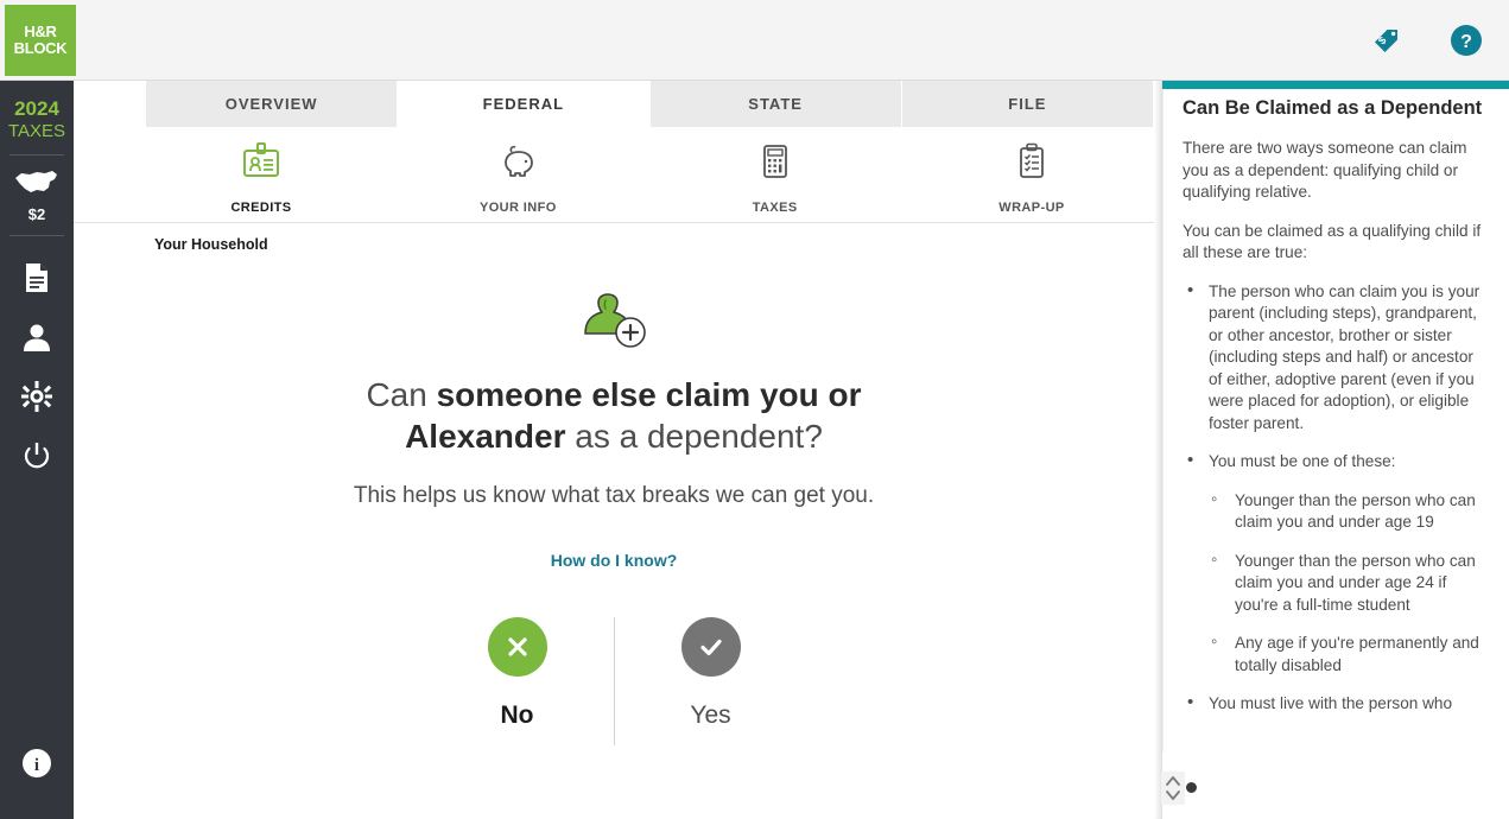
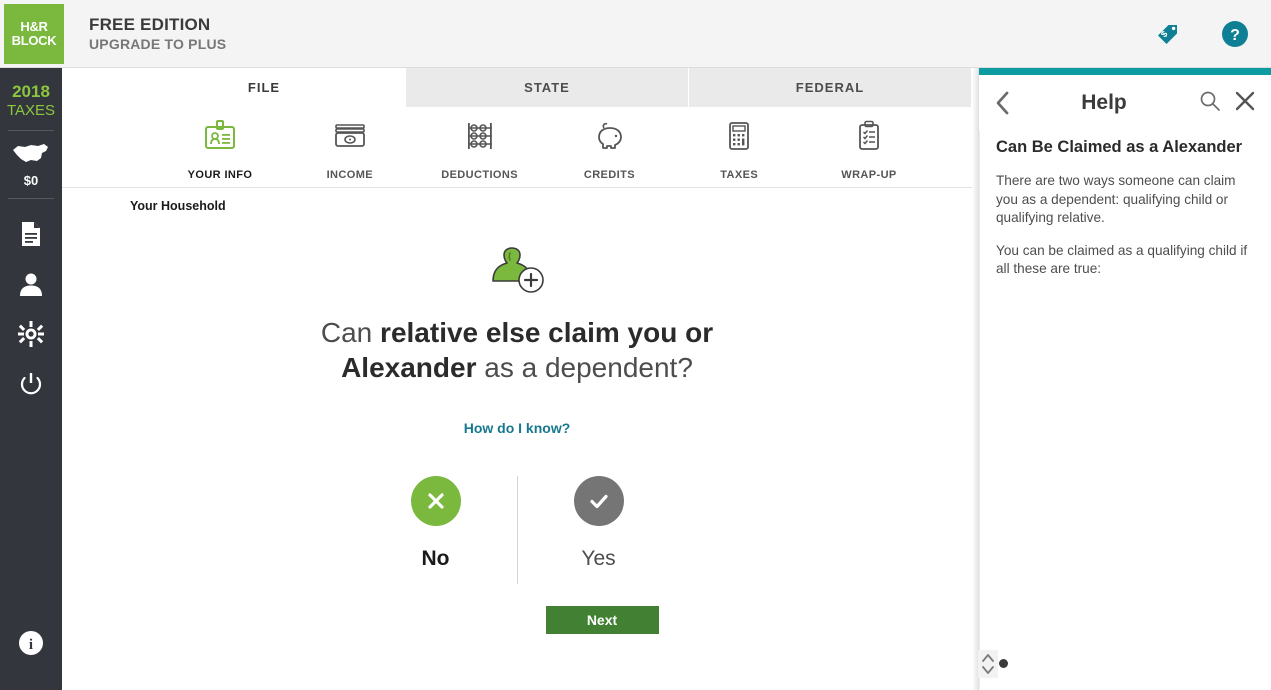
  H&R
  BLOCK
+ FREE EDITION
+ UPGRADE TO PLUS
  ?
- 2024
+ 2018
  TAXES
- $2
+ $0
  i
- OVERVIEW
- FEDERAL
+ FILE
  STATE
- FILE
+ FEDERAL
- CREDITS
+ YOUR INFO
+ INCOME
+ DEDUCTIONS
- YOUR INFO
+ CREDITS
  TAXES
  WRAP-UP
  Your Household
- Can someone else claim you or Alexander as a dependent?
+ Can relative else claim you or Alexander as a dependent?
- This helps us know what tax breaks we can get you.
  How do I know?
  No
  Yes
+ Next
+ Help
- Can Be Claimed as a Dependent
+ Can Be Claimed as a Alexander
  There are two ways someone can claim you as a dependent: qualifying child or qualifying relative.
  You can be claimed as a qualifying child if all these are true:
- The person who can claim you is your parent (including steps), grandparent, or other ancestor, brother or sister (including steps and half) or ancestor of either, adoptive parent (even if you were placed for adoption), or eligible foster parent.
- You must be one of these:
- Younger than the person who can claim you and under age 19
- Younger than the person who can claim you and under age 24 if you're a full-time student
- Any age if you're permanently and totally disabled
- You must live with the person who
